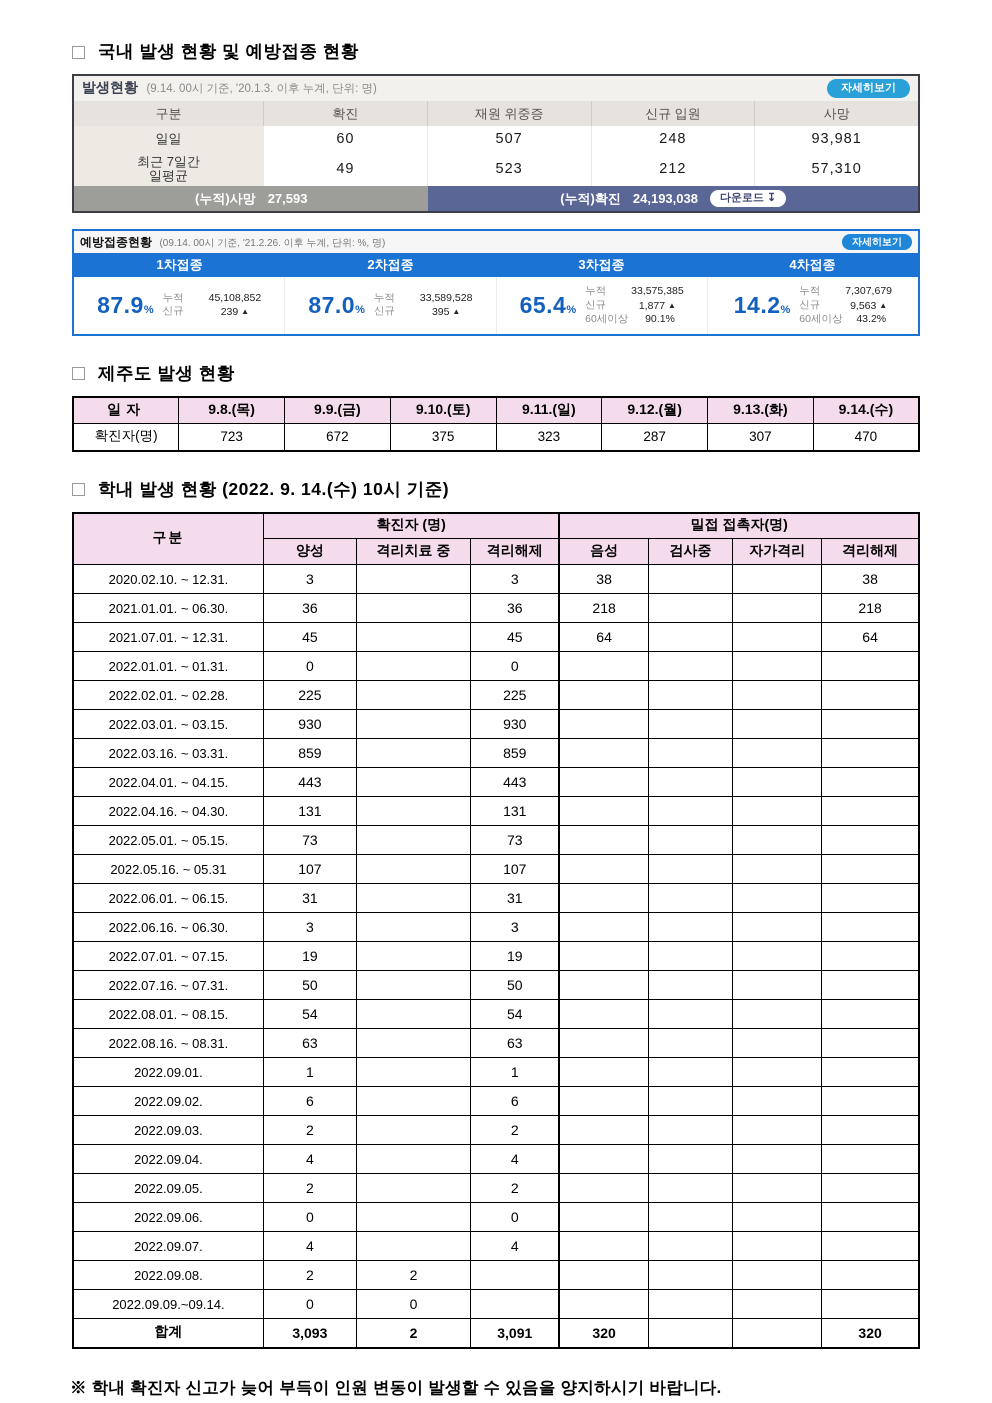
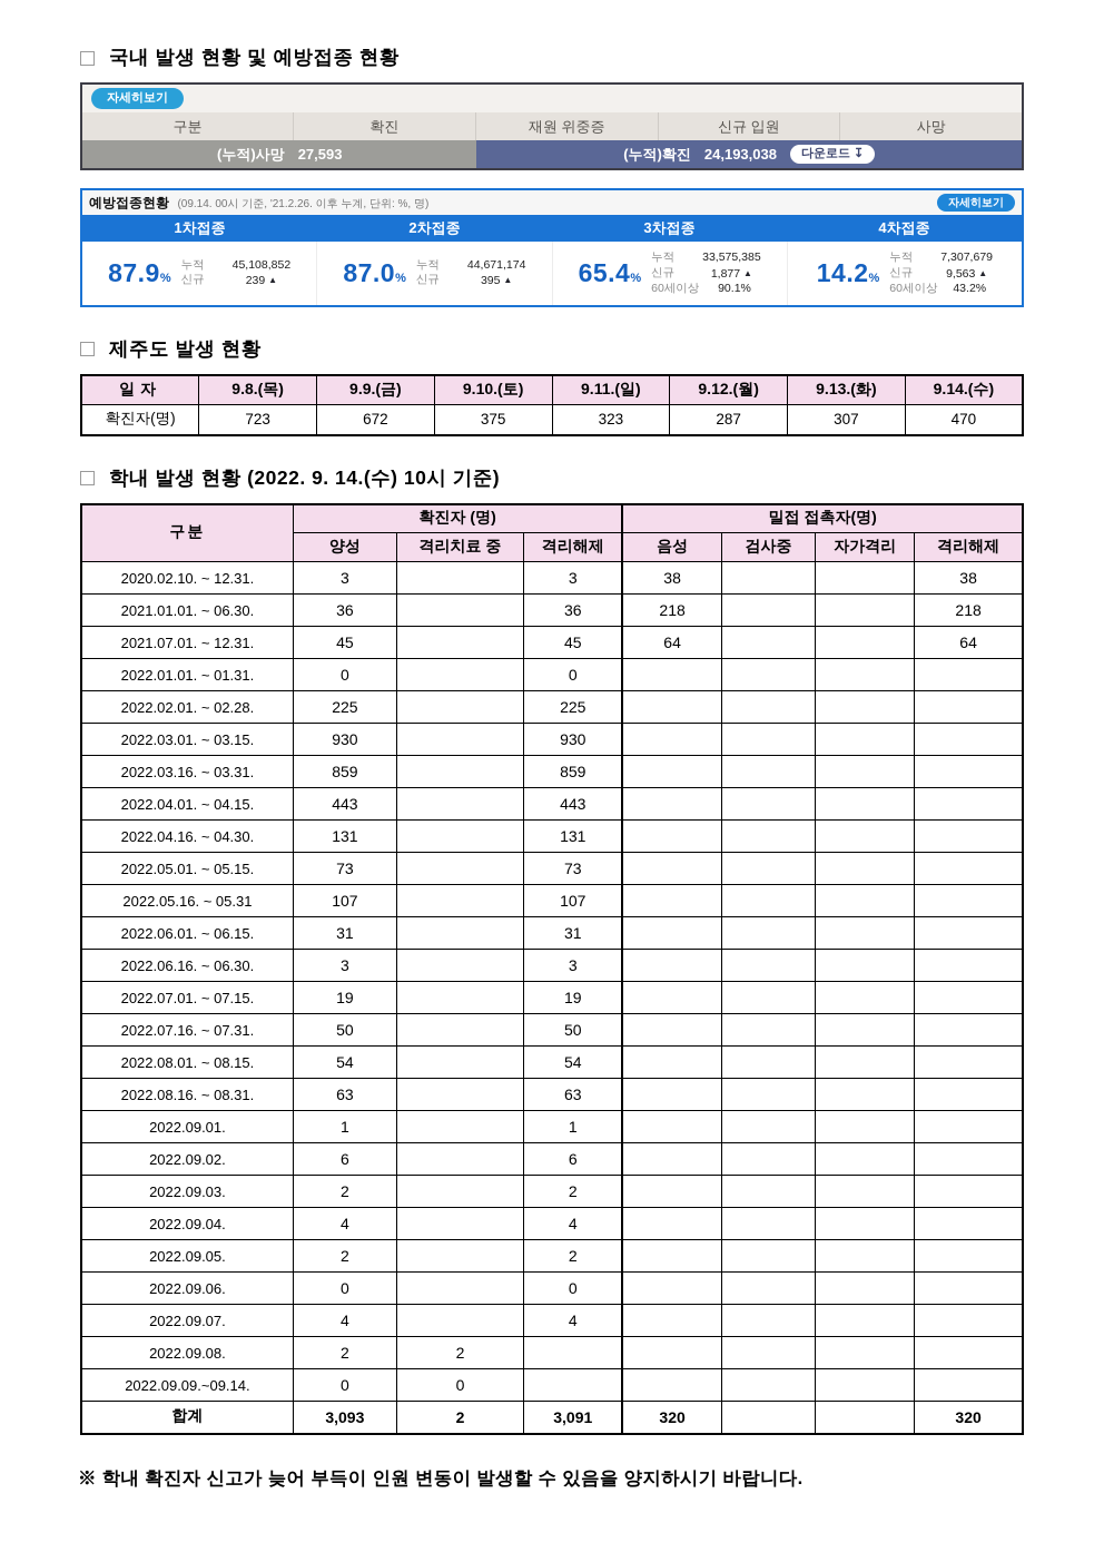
  국내 발생 현황 및 예방접종 현황
- 발생현황 (9.14. 00시 기준, '20.1.3. 이후 누계, 단위: 명)
  자세히보기
  구분
  확진
  재원 위중증
  신규 입원
  사망
- 일일
- 60
- 507
- 248
- 93,981
- 최근 7일간
- 일평균
- 49
- 523
- 212
- 57,310
  (누적)사망
  27,593
  (누적)확진
  24,193,038
  다운로드 ↧
  예방접종현황 (09.14. 00시 기준, '21.2.26. 이후 누계, 단위: %, 명)
  자세히보기
  1차접종
  2차접종
  3차접종
  4차접종
  87.9%
  누적
  45,108,852
  신규
  239 ▲
  87.0%
  누적
- 33,589,528
+ 44,671,174
  신규
  395 ▲
  65.4%
  누적
  33,575,385
  신규
  1,877 ▲
  60세이상
  90.1%
  14.2%
  누적
  7,307,679
  신규
  9,563 ▲
  60세이상
  43.2%
  제주도 발생 현황
  일자	9.8.(목)	9.9.(금)	9.10.(토)	9.11.(일)	9.12.(월)	9.13.(화)	9.14.(수)
  확진자(명)	723	672	375	323	287	307	470
  학내 발생 현황 (2022. 9. 14.(수) 10시 기준)
  구분	확진자 (명)	밀접 접촉자(명)
  양성	격리치료 중	격리해제	음성	검사중	자가격리	격리해제
  2020.02.10. ~ 12.31.	3		3	38			38
  2021.01.01. ~ 06.30.	36		36	218			218
  2021.07.01. ~ 12.31.	45		45	64			64
  2022.01.01. ~ 01.31.	0		0
  2022.02.01. ~ 02.28.	225		225
  2022.03.01. ~ 03.15.	930		930
  2022.03.16. ~ 03.31.	859		859
  2022.04.01. ~ 04.15.	443		443
  2022.04.16. ~ 04.30.	131		131
  2022.05.01. ~ 05.15.	73		73
  2022.05.16. ~ 05.31	107		107
  2022.06.01. ~ 06.15.	31		31
  2022.06.16. ~ 06.30.	3		3
  2022.07.01. ~ 07.15.	19		19
  2022.07.16. ~ 07.31.	50		50
  2022.08.01. ~ 08.15.	54		54
  2022.08.16. ~ 08.31.	63		63
  2022.09.01.	1		1
  2022.09.02.	6		6
  2022.09.03.	2		2
  2022.09.04.	4		4
  2022.09.05.	2		2
  2022.09.06.	0		0
  2022.09.07.	4		4
  2022.09.08.	2	2
  2022.09.09.~09.14.	0	0
  합계	3,093	2	3,091	320			320
  ※ 학내 확진자 신고가 늦어 부득이 인원 변동이 발생할 수 있음을 양지하시기 바랍니다.
